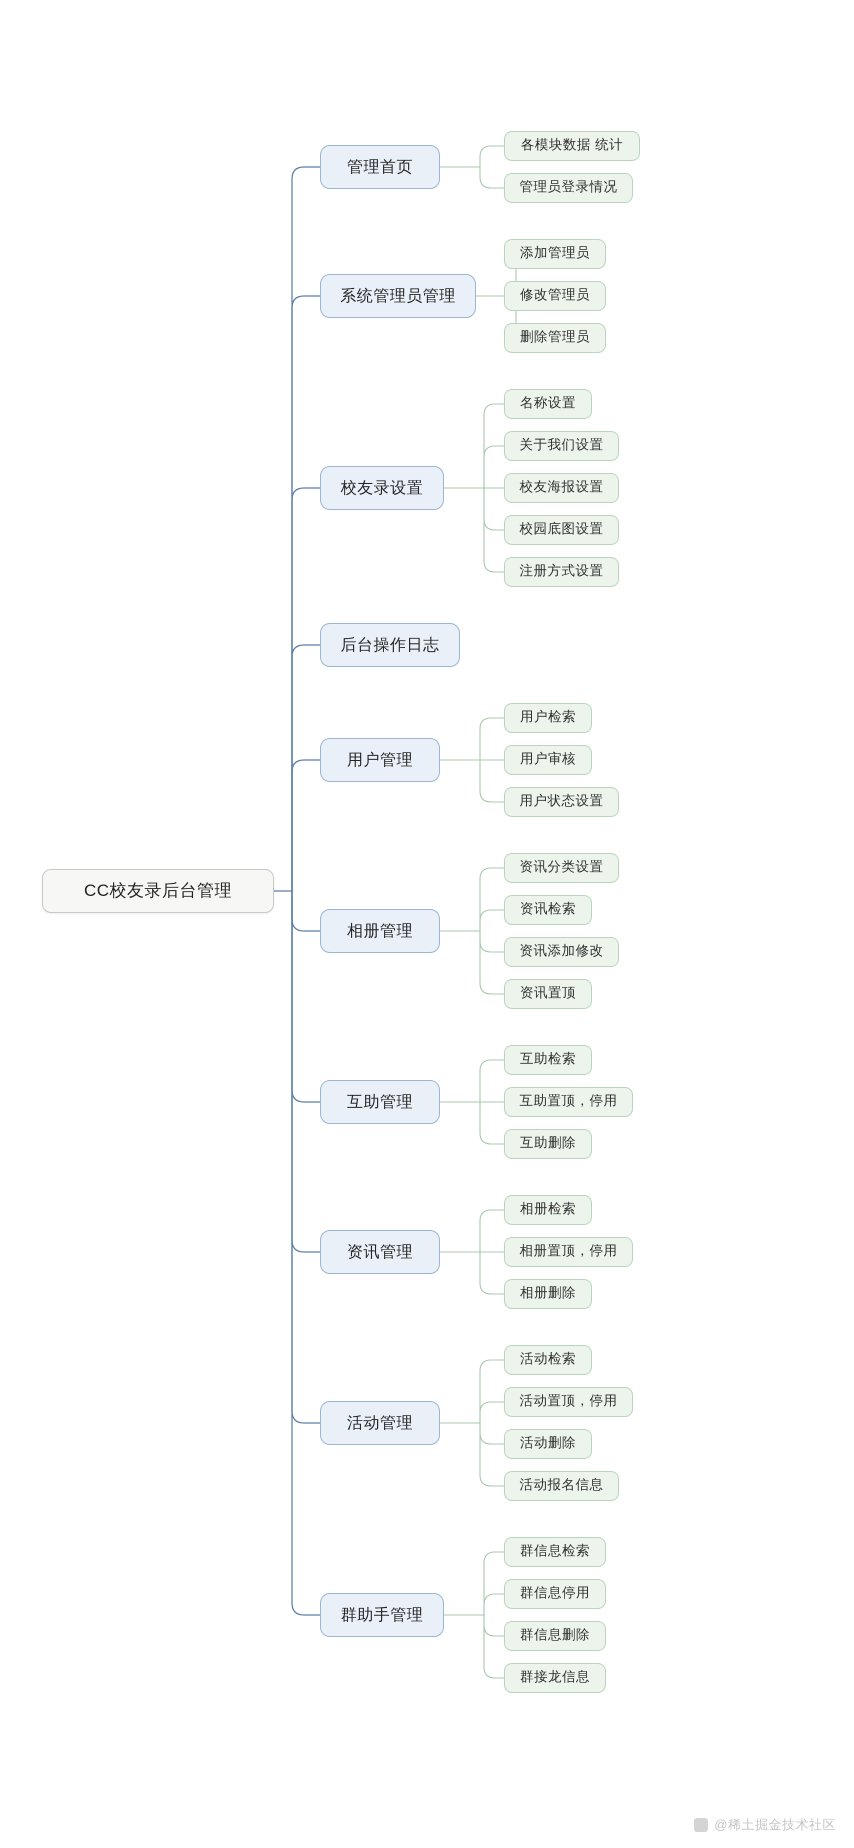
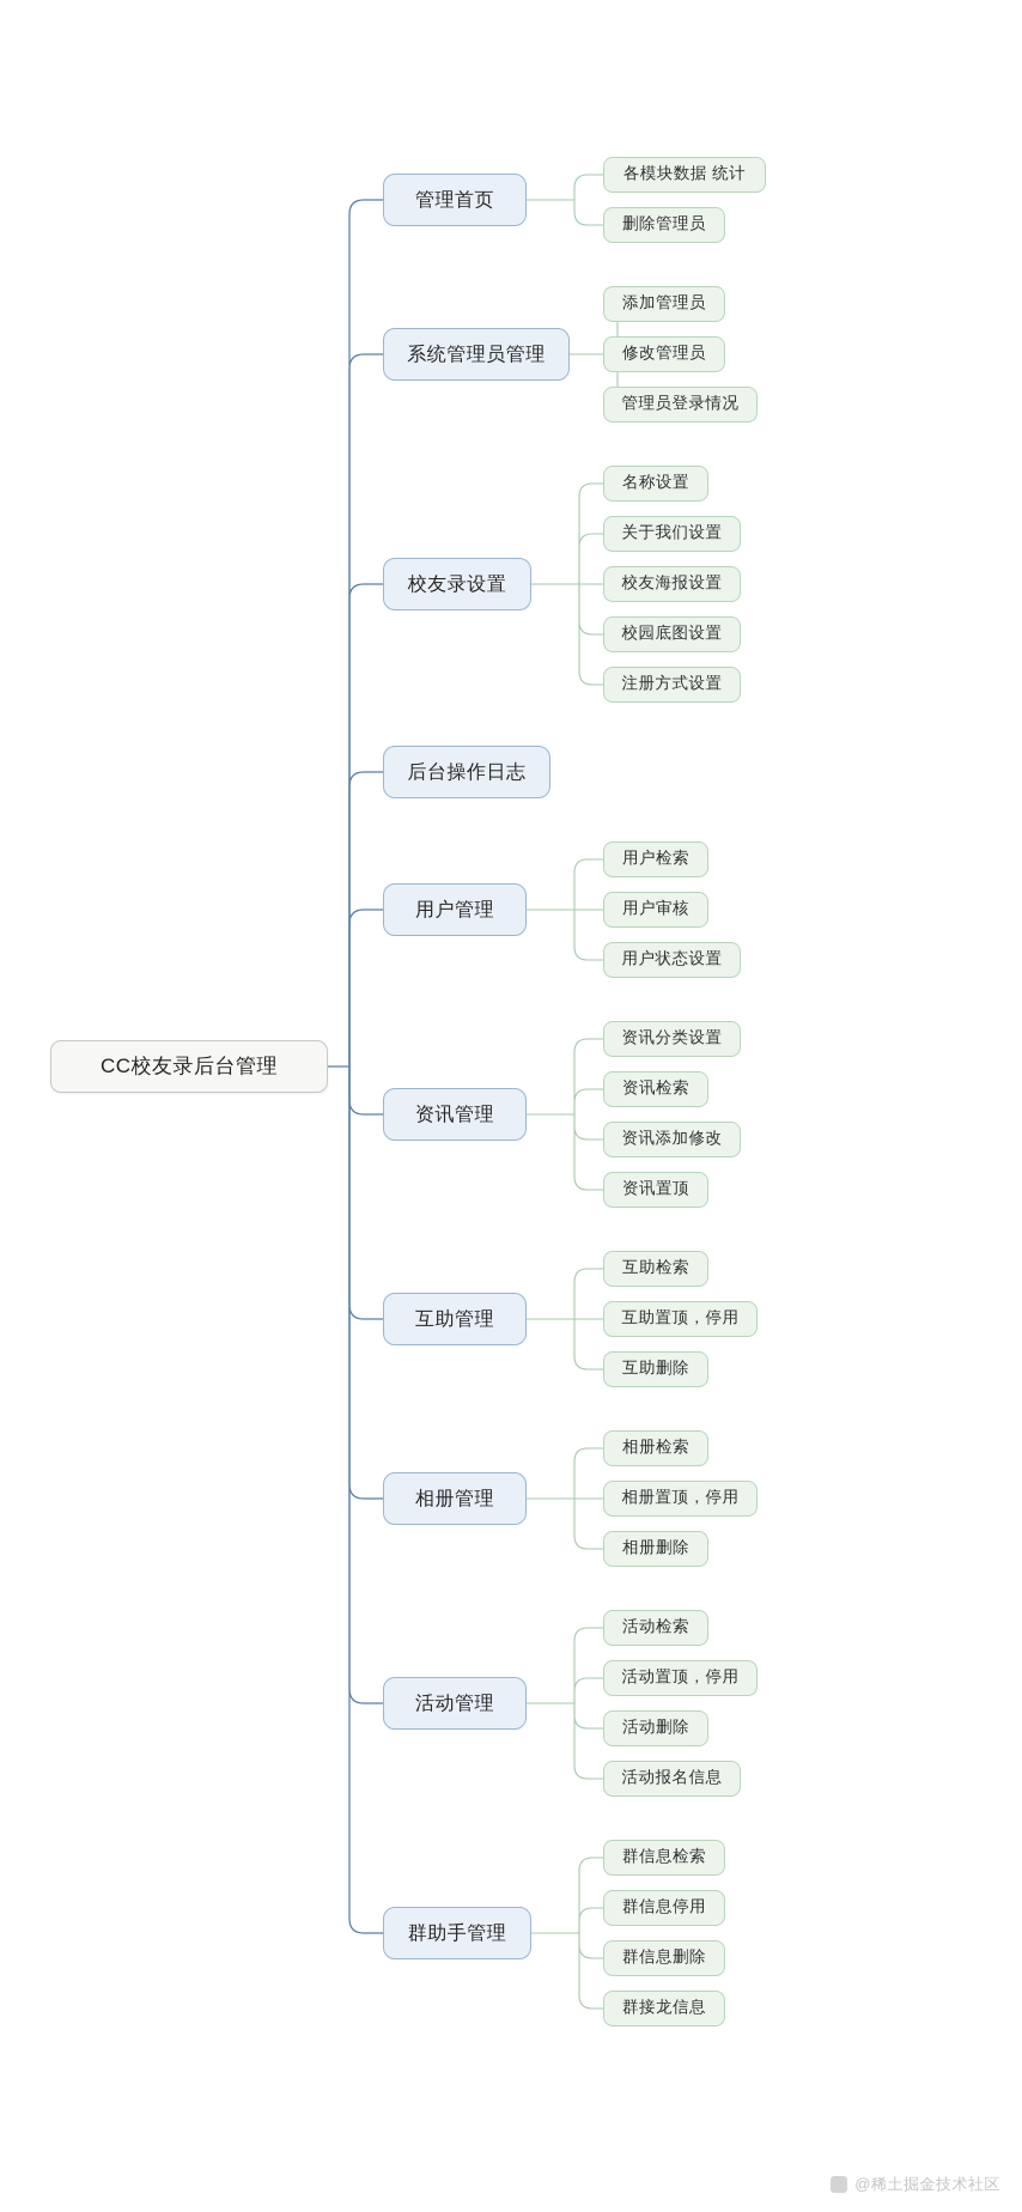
  CC校友录后台管理
  管理首页
  各模块数据 统计
- 管理员登录情况
+ 删除管理员
  系统管理员管理
  添加管理员
  修改管理员
- 删除管理员
+ 管理员登录情况
  校友录设置
  名称设置
  关于我们设置
  校友海报设置
  校园底图设置
  注册方式设置
  后台操作日志
  用户管理
  用户检索
  用户审核
  用户状态设置
- 相册管理
+ 资讯管理
  资讯分类设置
  资讯检索
  资讯添加修改
  资讯置顶
  互助管理
  互助检索
  互助置顶，停用
  互助删除
- 资讯管理
+ 相册管理
  相册检索
  相册置顶，停用
  相册删除
  活动管理
  活动检索
  活动置顶，停用
  活动删除
  活动报名信息
  群助手管理
  群信息检索
  群信息停用
  群信息删除
  群接龙信息
  @稀土掘金技术社区
